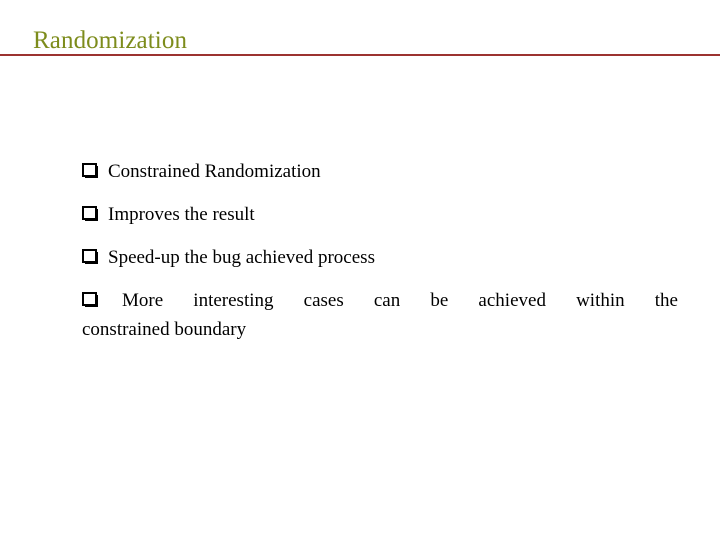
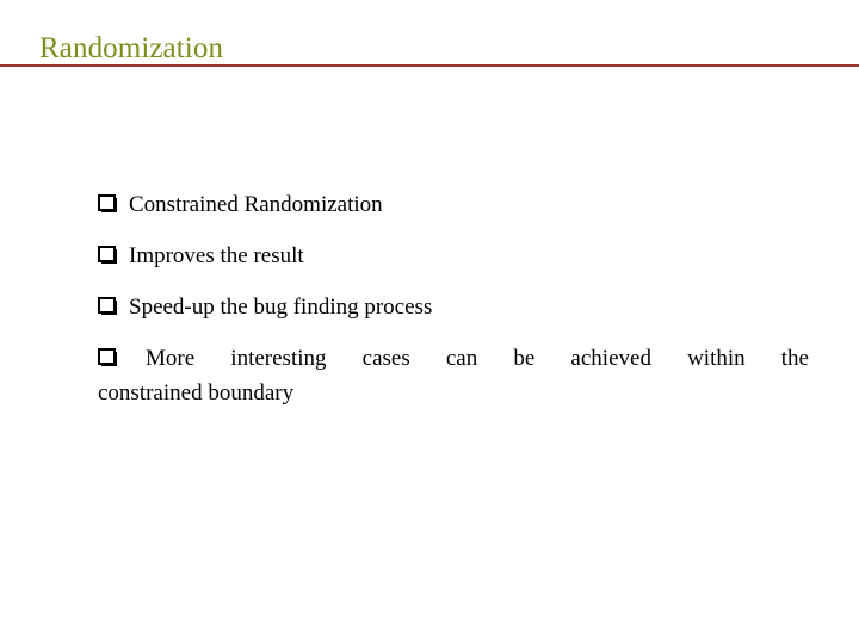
  Randomization
  Constrained Randomization
  Improves the result
- Speed-up the bug achieved process
+ Speed-up the bug finding process
  More interesting cases can be achieved within the
  constrained boundary
